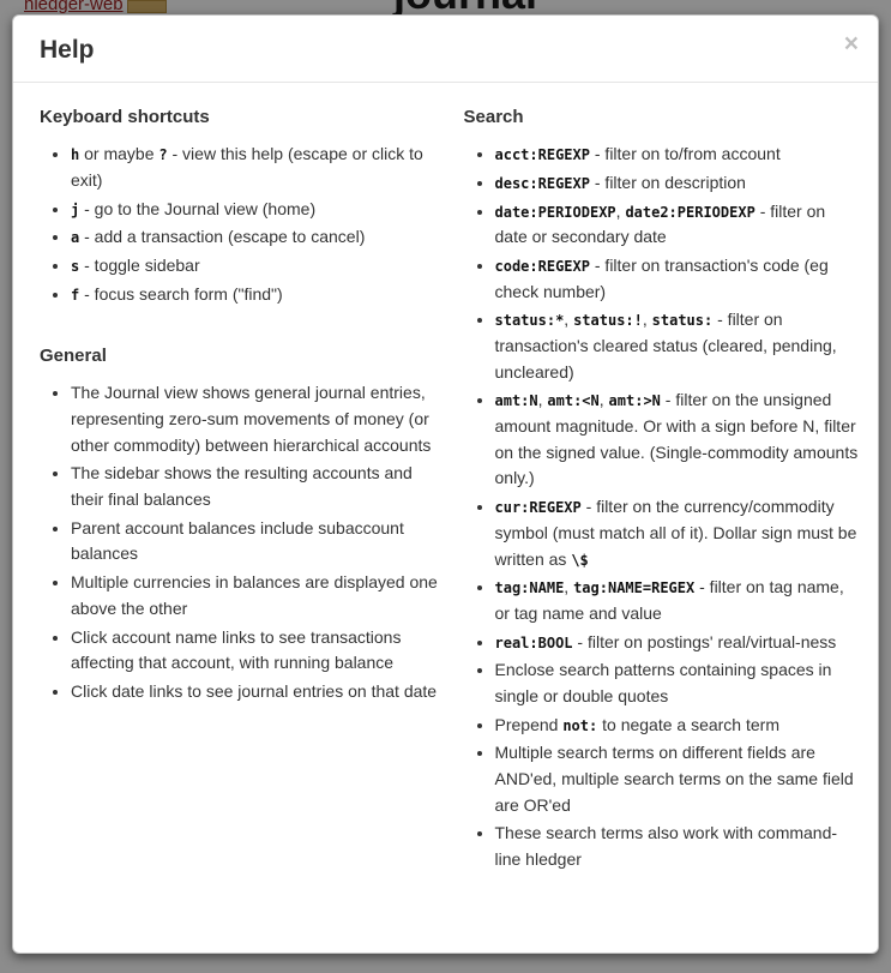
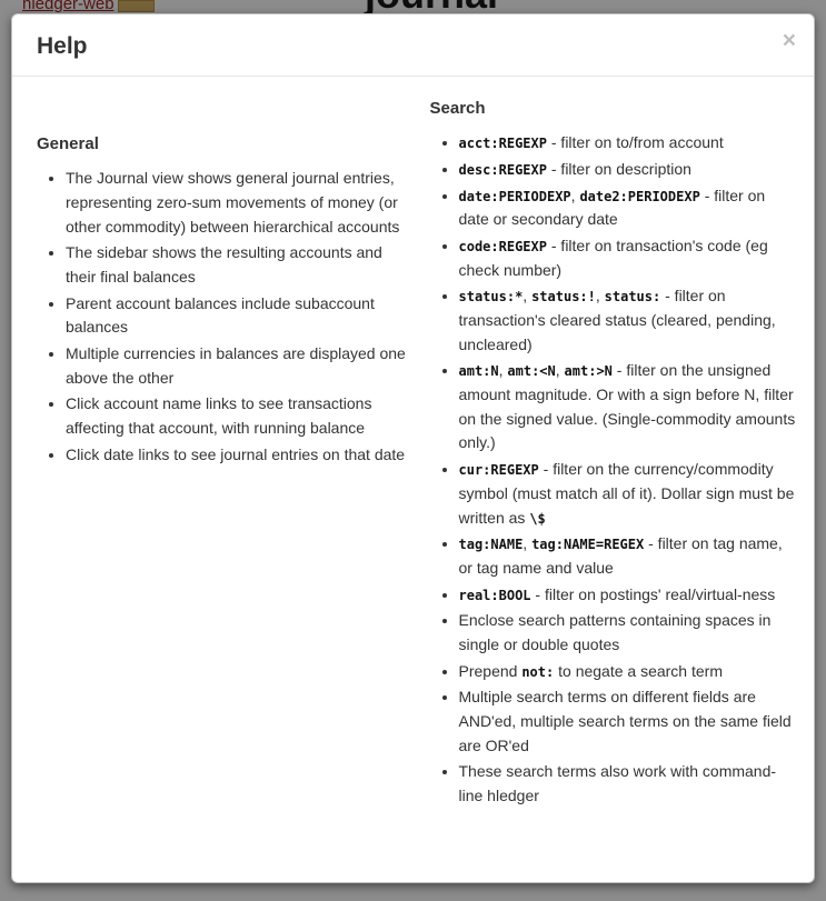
  hledger-web
  Help
  ×
- Keyboard shortcuts
- h or maybe ? - view this help (escape or click to exit)
- j - go to the Journal view (home)
- a - add a transaction (escape to cancel)
- s - toggle sidebar
- f - focus search form ("find")
  General
  The Journal view shows general journal entries, representing zero-sum movements of money (or other commodity) between hierarchical accounts
  The sidebar shows the resulting accounts and their final balances
  Parent account balances include subaccount balances
  Multiple currencies in balances are displayed one above the other
  Click account name links to see transactions affecting that account, with running balance
  Click date links to see journal entries on that date
  Search
  acct:REGEXP - filter on to/from account
  desc:REGEXP - filter on description
  date:PERIODEXP, date2:PERIODEXP - filter on date or secondary date
  code:REGEXP - filter on transaction's code (eg check number)
  status:*, status:!, status: - filter on transaction's cleared status (cleared, pending, uncleared)
  amt:N, amt:<N, amt:>N - filter on the unsigned amount magnitude. Or with a sign before N, filter on the signed value. (Single-commodity amounts only.)
  cur:REGEXP - filter on the currency/commodity symbol (must match all of it). Dollar sign must be written as \$
  tag:NAME, tag:NAME=REGEX - filter on tag name, or tag name and value
  real:BOOL - filter on postings' real/virtual-ness
  Enclose search patterns containing spaces in single or double quotes
  Prepend not: to negate a search term
  Multiple search terms on different fields are AND'ed, multiple search terms on the same field are OR'ed
  These search terms also work with command-line hledger
